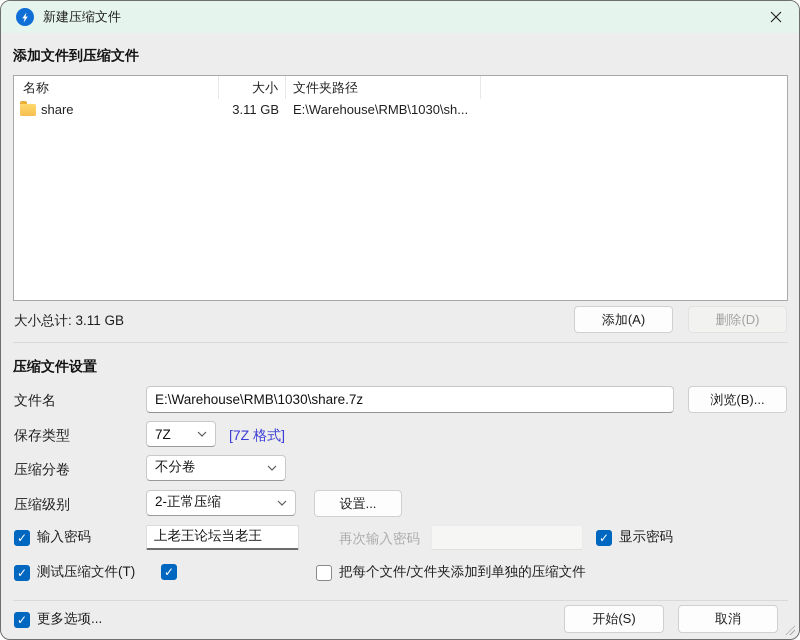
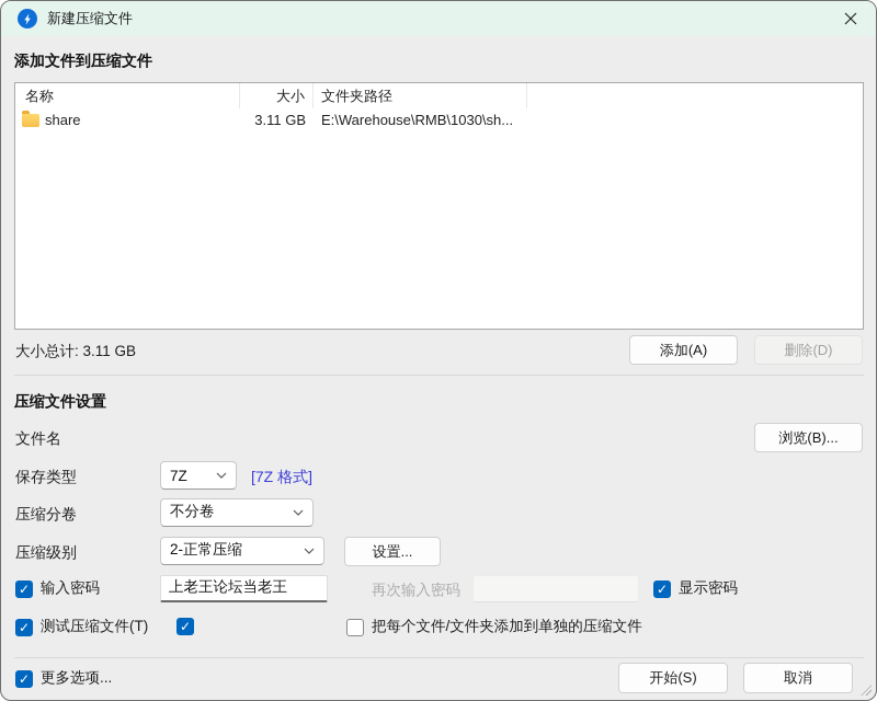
  新建压缩文件
  添加文件到压缩文件
  名称
  大小
  文件夹路径
  share
  3.11 GB
  E:\Warehouse\RMB\1030\sh...
  大小总计: 3.11 GB
  添加(A)
  删除(D)
  压缩文件设置
  文件名
- E:\Warehouse\RMB\1030\share.7z
  浏览(B)...
  保存类型
  7Z
  [7Z 格式]
  压缩分卷
  不分卷
  压缩级别
  2-正常压缩
  设置...
  输入密码
  上老王论坛当老王
  再次输入密码
  显示密码
  测试压缩文件(T)
  把每个文件/文件夹添加到单独的压缩文件
  更多选项...
  开始(S)
  取消
